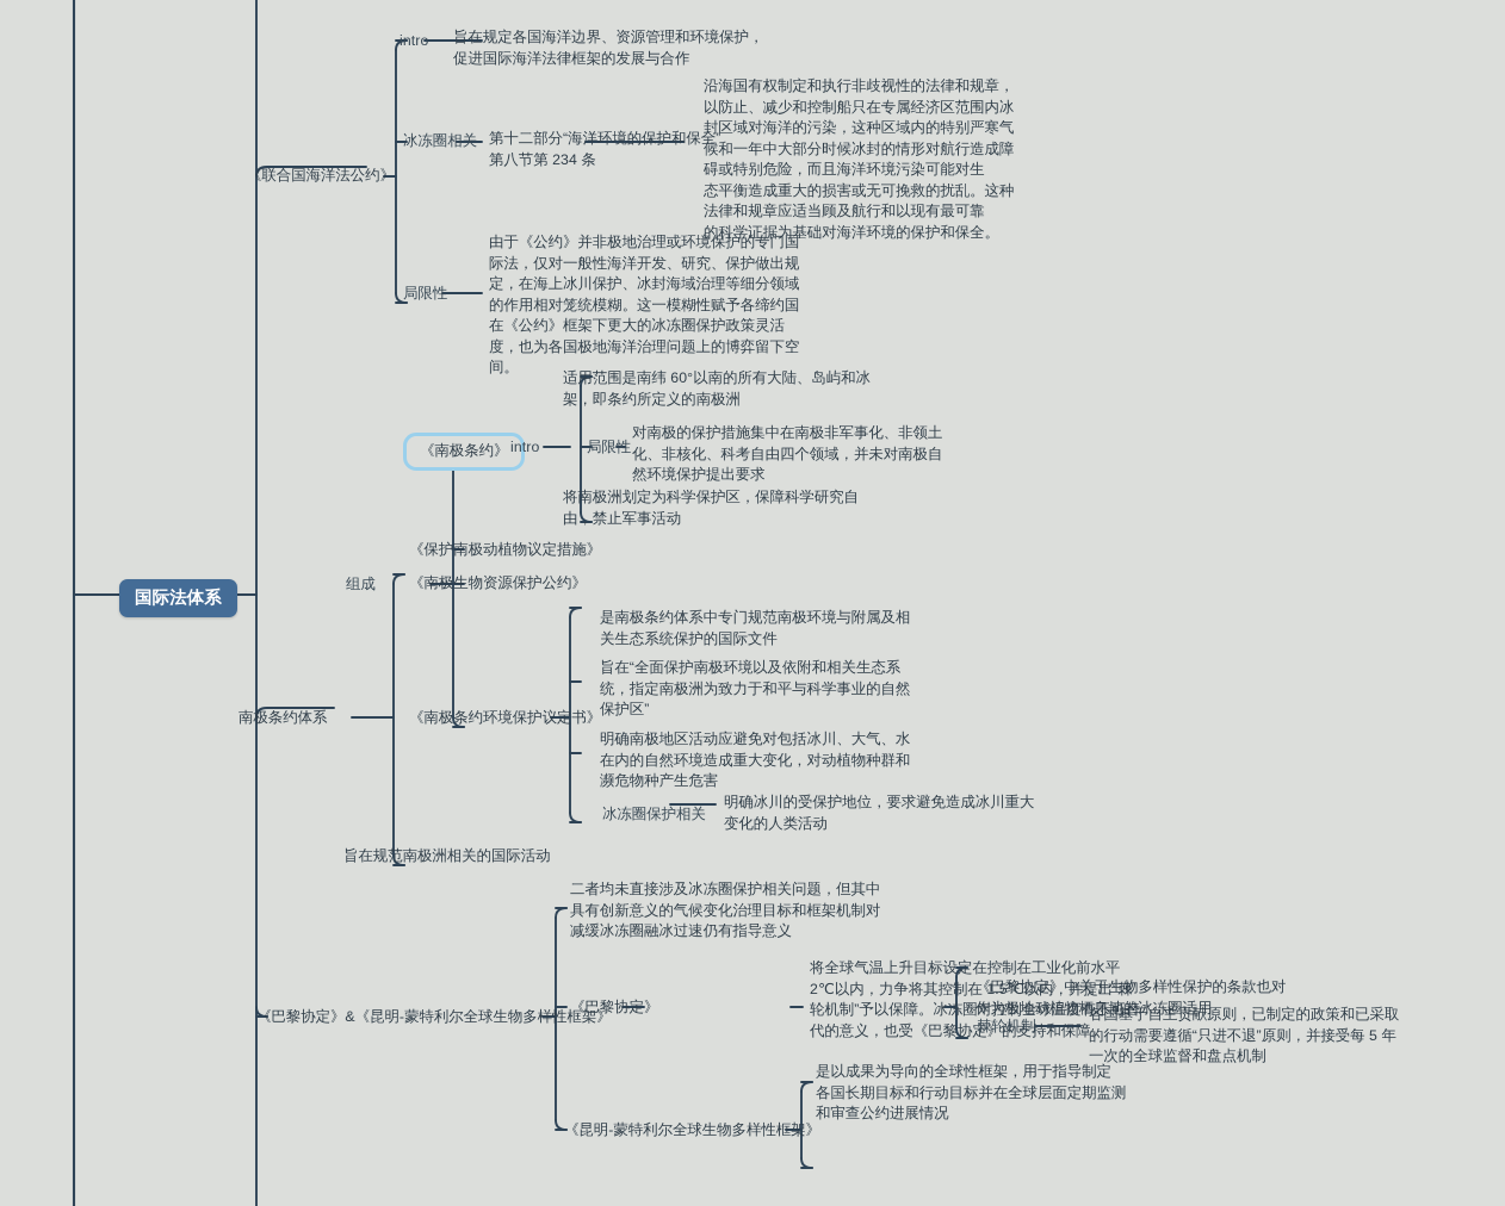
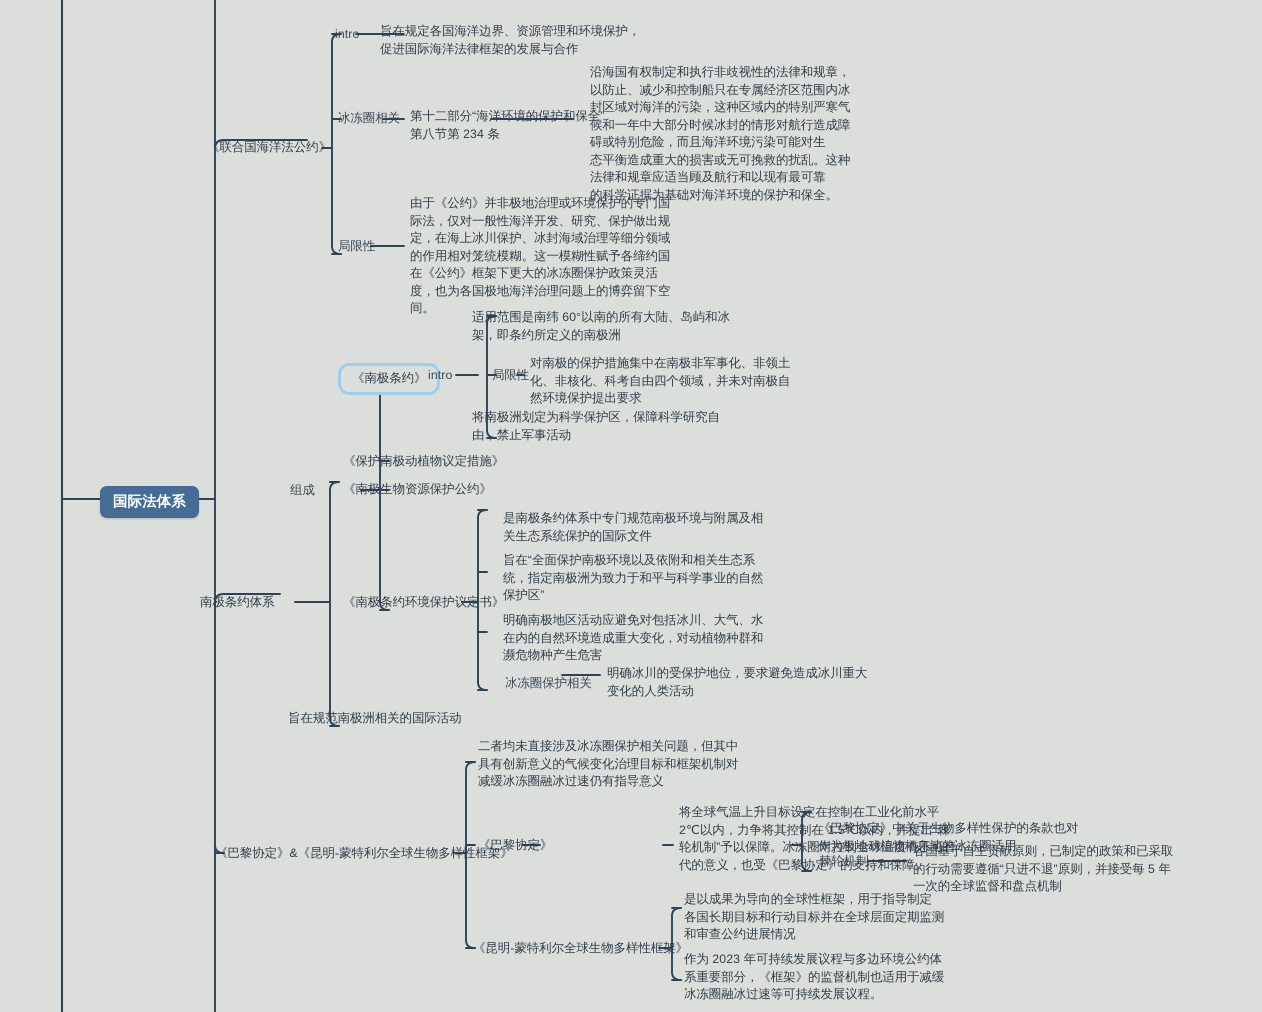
  国际法体系
  《联合国海洋法公约》
  intro
  旨在规定各国海洋边界、资源管理和环境保护，
  促进国际海洋法律框架的发展与合作
  冰冻圈相关
  第十二部分“海洋环境的保护和保全”
  第八节第 234 条
  沿海国有权制定和执行非歧视性的法律和规章，
  以防止、减少和控制船只在专属经济区范围内冰
  封区域对海洋的污染，这种区域内的特别严寒气
  候和一年中大部分时候冰封的情形对航行造成障
  碍或特别危险，而且海洋环境污染可能对生
  态平衡造成重大的损害或无可挽救的扰乱。这种
  法律和规章应适当顾及航行和以现有最可靠
  的科学证据为基础对海洋环境的保护和保全。
  局限性
  由于《公约》并非极地治理或环境保护的专门国
  际法，仅对一般性海洋开发、研究、保护做出规
  定，在海上冰川保护、冰封海域治理等细分领域
  的作用相对笼统模糊。这一模糊性赋予各缔约国
  在《公约》框架下更大的冰冻圈保护政策灵活
  度，也为各国极地海洋治理问题上的博弈留下空
  间。
  南极条约体系
  组成
  《南极条约》
  intro
  适用范围是南纬 60°以南的所有大陆、岛屿和冰
  架，即条约所定义的南极洲
  局限性
  对南极的保护措施集中在南极非军事化、非领土
  化、非核化、科考自由四个领域，并未对南极自
  然环境保护提出要求
  将南极洲划定为科学保护区，保障科学研究自
  由，禁止军事活动
  《保护南极动植物议定措施》
  《南极生物资源保护公约》
  《南极条约环境保护议定书》
  是南极条约体系中专门规范南极环境与附属及相
  关生态系统保护的国际文件
  旨在“全面保护南极环境以及依附和相关生态系
  统，指定南极洲为致力于和平与科学事业的自然
  保护区”
  明确南极地区活动应避免对包括冰川、大气、水
  在内的自然环境造成重大变化，对动植物种群和
  濒危物种产生危害
  冰冻圈保护相关
  明确冰川的受保护地位，要求避免造成冰川重大
  变化的人类活动
  旨在规范南极洲相关的国际活动
  《巴黎协定》&《昆明-蒙特利尔全球生物多样性框架》
  二者均未直接涉及冰冻圈保护相关问题，但其中
  具有创新意义的气候变化治理目标和框架机制对
  减缓冰冻圈融冰过速仍有指导意义
  《巴黎协定》
  将全球气温上升目标设定在控制在工业化前水平
  2℃以内，力争将其控制在 1.5℃以内，并提出“棘
  轮机制”予以保障。冰冻圈对控制全球温度有不可替
  代的意义，也受《巴黎协定》的支持和保障。
  《巴黎协定》中关于生物多样性保护的条款也对
  作为极地动植物栖息地的冰冻圈适用
  棘轮机制
  各国基于自主贡献原则，已制定的政策和已采取
  的行动需要遵循“只进不退”原则，并接受每 5 年
  一次的全球监督和盘点机制
  《昆明-蒙特利尔全球生物多样性框架》
  是以成果为导向的全球性框架，用于指导制定
  各国长期目标和行动目标并在全球层面定期监测
  和审查公约进展情况
+ 作为 2023 年可持续发展议程与多边环境公约体
+ 系重要部分，《框架》的监督机制也适用于减缓
+ 冰冻圈融冰过速等可持续发展议程。
